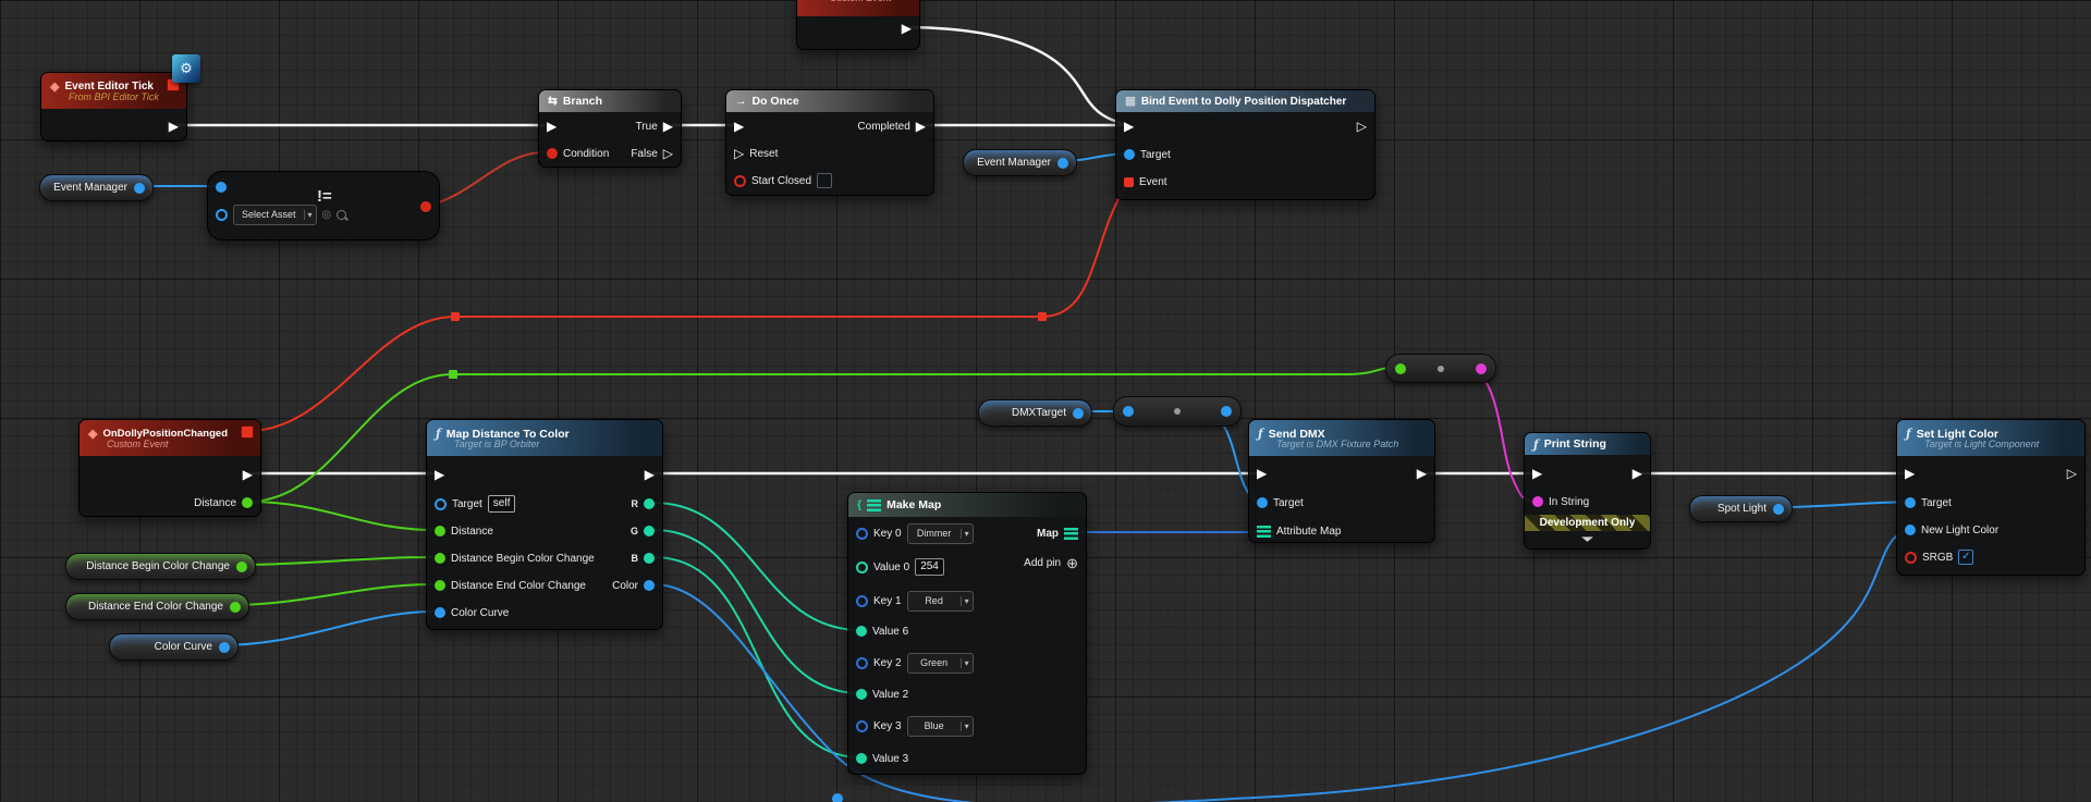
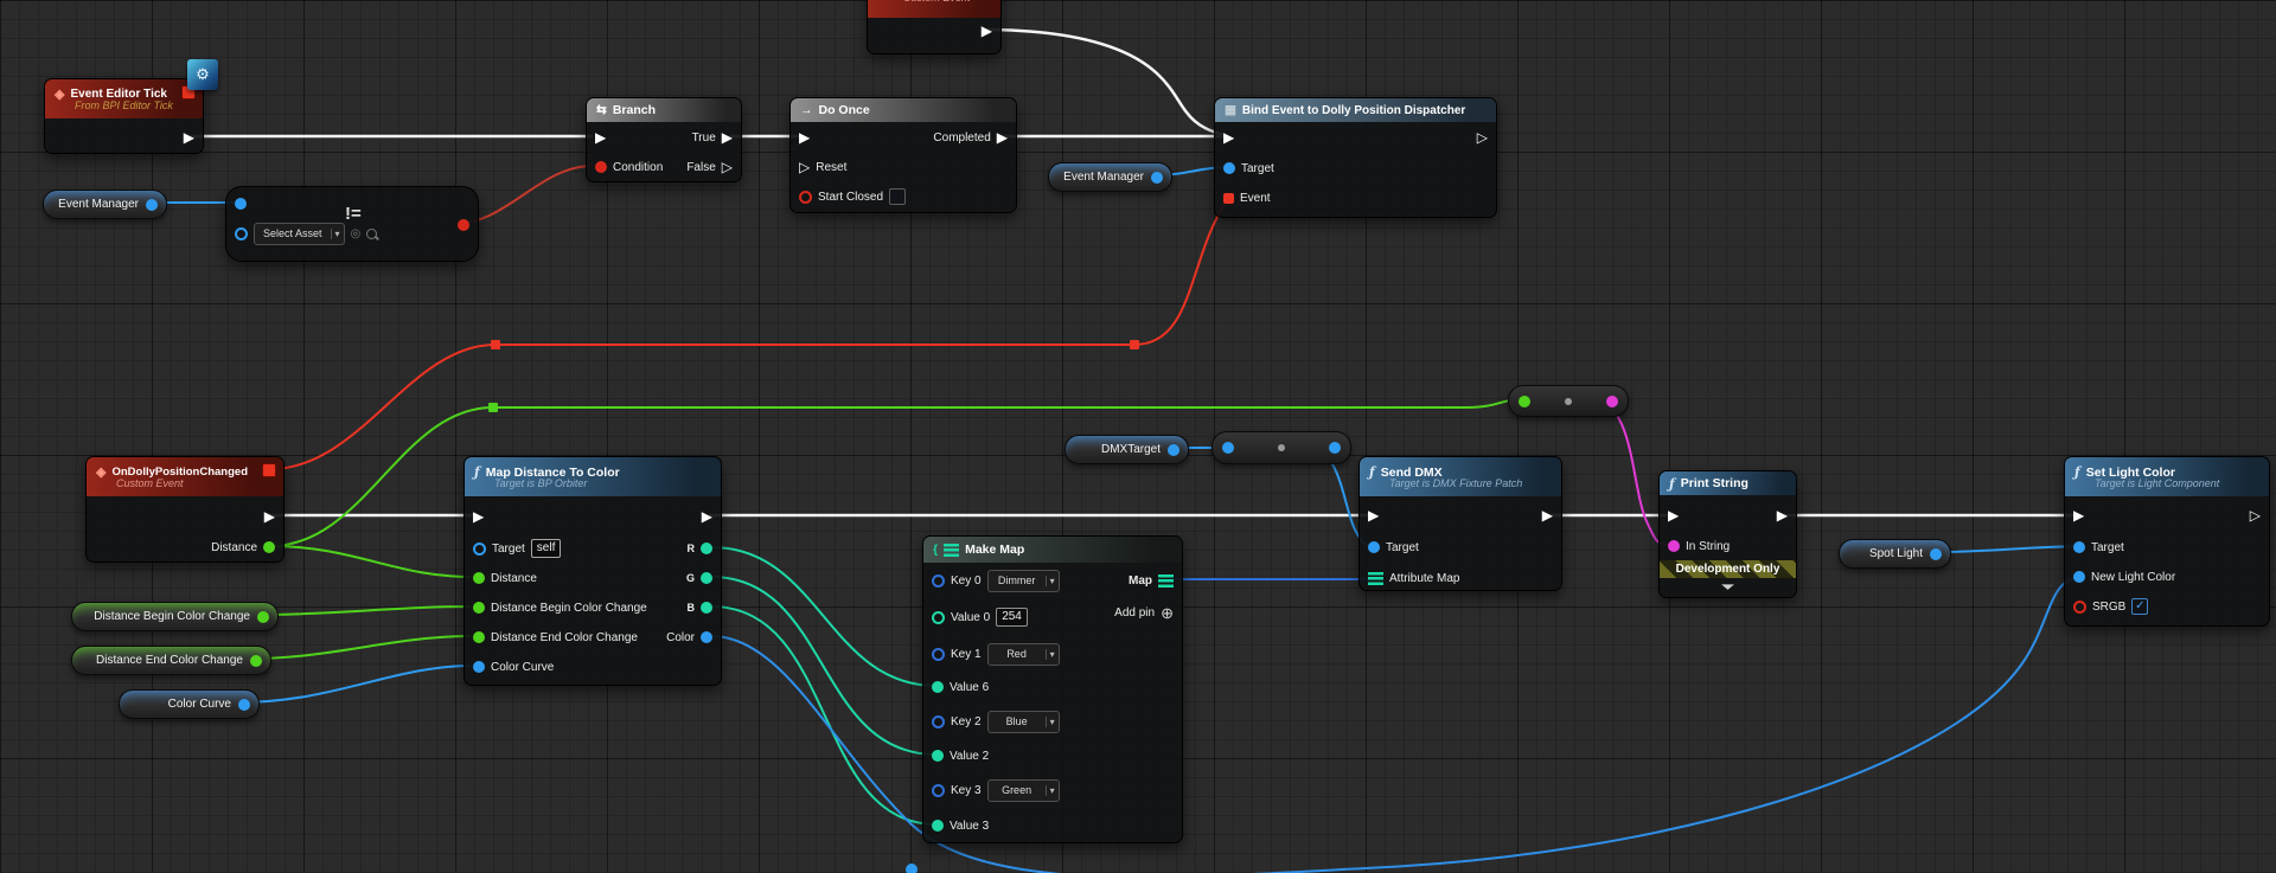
  ▶
  ◈
  Event Editor Tick
  From BPI Editor Tick
  ▶
  ⚙
  Event Manager
  Select Asset
  ▾
  ◎
  !=
  ⇆
  Branch
  ▶
  ▶
  True
  Condition
  ▷
  False
  →
  Do Once
  ▶
  ▶
  Completed
  ▷
  Reset
  Start Closed
  ▦
  Bind Event to Dolly Position Dispatcher
  ▶
  ▷
  Target
  Event
  Event Manager
  ◈
  OnDollyPositionChanged
  Custom Event
  ▶
  Distance
  ƒ
  Map Distance To Color
  Target is BP Orbiter
  ▶
  ▶
  Target
  self
  Distance
  Distance Begin Color Change
  Distance End Color Change
  Color Curve
  R
  G
  B
  Color
  Distance Begin Color Change
  Distance End Color Change
  Color Curve
  {
  Make Map
  Key 0
  Dimmer
  ▾
  Map
  Value 0
  254
  ⊕
  Add pin
  Key 1
  Red
  ▾
  Value 6
  Key 2
- Green
+ Blue
  ▾
  Value 2
  Key 3
- Blue
+ Green
  ▾
  Value 3
  DMXTarget
  ƒ
  Send DMX
  Target is DMX Fixture Patch
  ▶
  ▶
  Target
  Attribute Map
  ƒ
  Print String
  ▶
  ▶
  In String
  Development Only
  ▾
  Spot Light
  ƒ
  Set Light Color
  Target is Light Component
  ▶
  ▷
  Target
  New Light Color
  SRGB
  ✓
